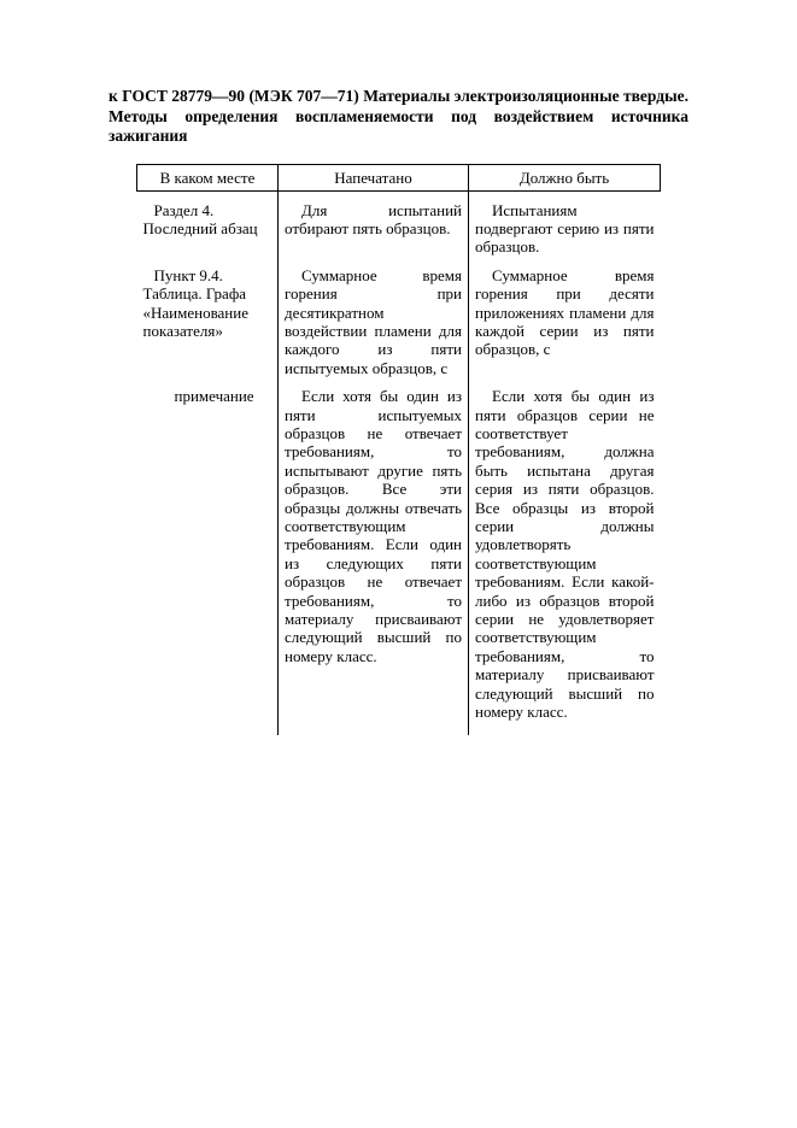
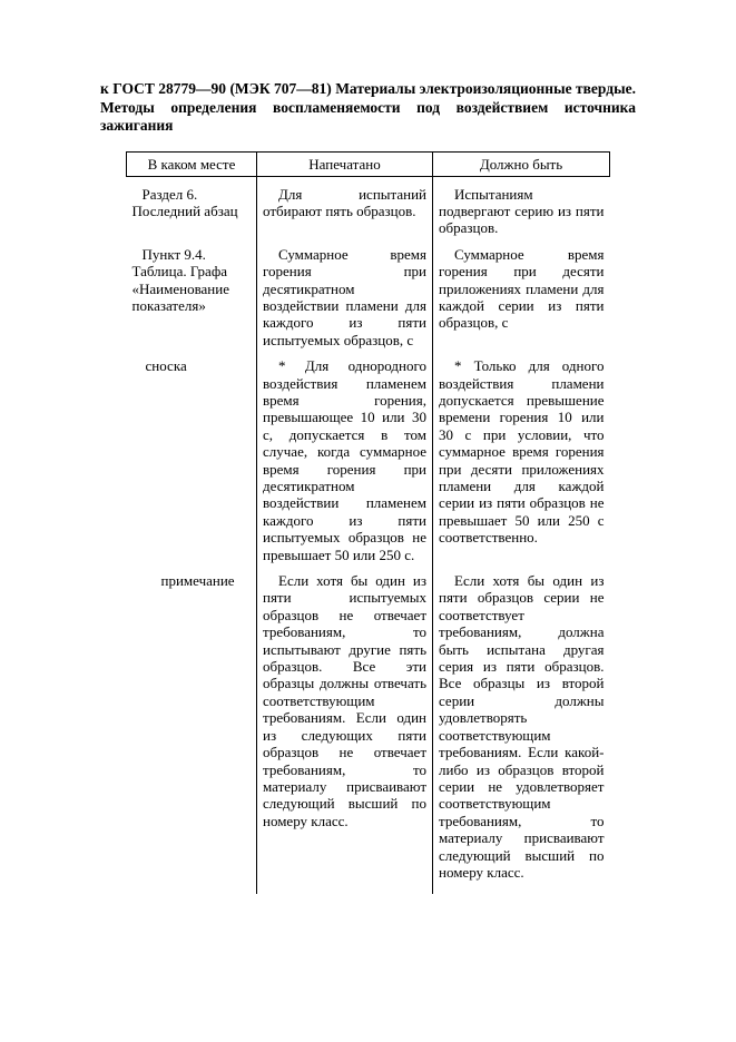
- к ГОСТ 28779—90 (МЭК 707—71) Материалы электроизоляционные твердые. Методы определения воспламеняемости под воздействием источника зажигания
+ к ГОСТ 28779—90 (МЭК 707—81) Материалы электроизоляционные твердые. Методы определения воспламеняемости под воздействием источника зажигания
  В каком месте	Напечатано	Должно быть
- Раздел 4. Последний абзац	Для испытаний отбирают пять образцов.	Испытаниям подвергают серию из пяти образцов.
+ Раздел 6. Последний абзац	Для испытаний отбирают пять образцов.	Испытаниям подвергают серию из пяти образцов.
  Пункт 9.4. Таблица. Графа «Наименование показателя»	Суммарное время горения при десятикратном воздействии пламени для каждого из пяти испытуемых образцов, с	Суммарное время горения при десяти приложениях пламени для каждой серии из пяти образцов, с
+ сноска	* Для однородного воздействия пламенем время горения, превышающее 10 или 30 с, допускается в том случае, когда суммарное время горения при десятикратном воздействии пламенем каждого из пяти испытуемых образцов не превышает 50 или 250 с.	* Только для одного воздействия пламени допускается превышение времени горения 10 или 30 с при условии, что суммарное время горения при десяти приложениях пламени для каждой серии из пяти образцов не превышает 50 или 250 с соответственно.
  примечание	Если хотя бы один из пяти испытуемых образцов не отвечает требованиям, то испытывают другие пять образцов. Все эти образцы должны отвечать соответствующим требованиям. Если один из следующих пяти образцов не отвечает требованиям, то материалу присваивают следующий высший по номеру класс.	Если хотя бы один из пяти образцов серии не соответствует требованиям, должна быть испытана другая серия из пяти образцов. Все образцы из второй серии должны удовлетворять соответствующим требованиям. Если какой-либо из образцов второй серии не удовлетворяет соответствующим требованиям, то материалу присваивают следующий высший по номеру класс.
